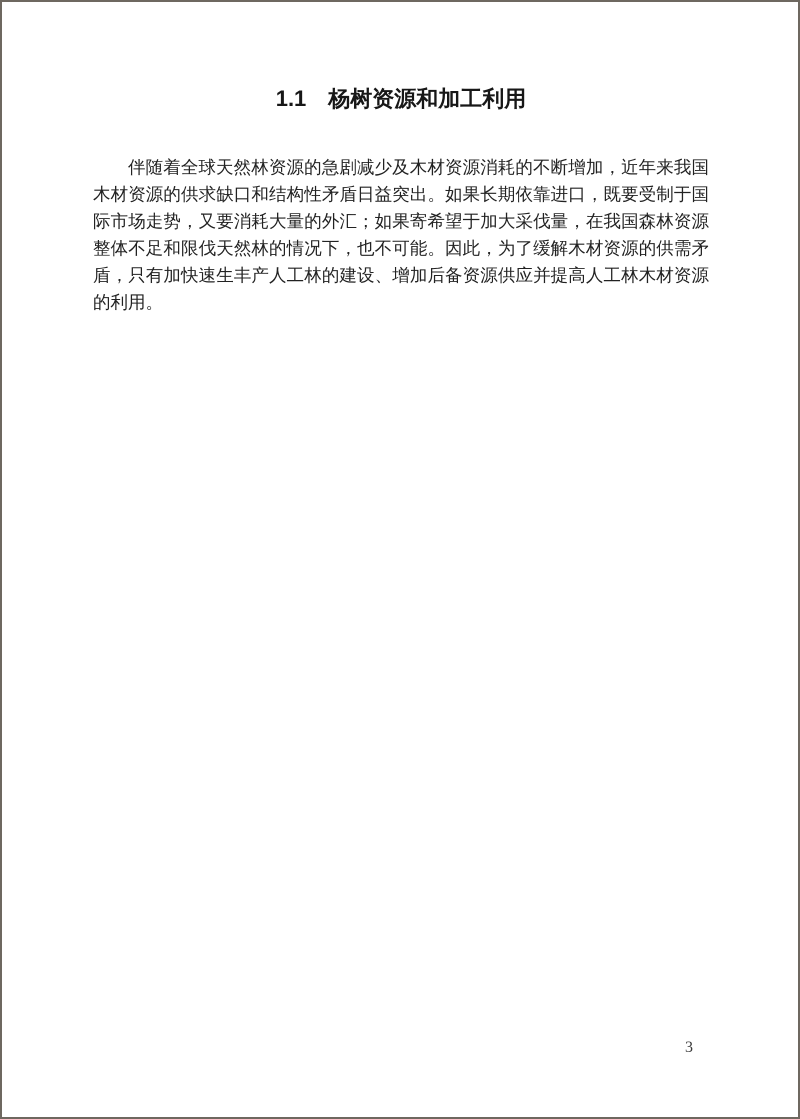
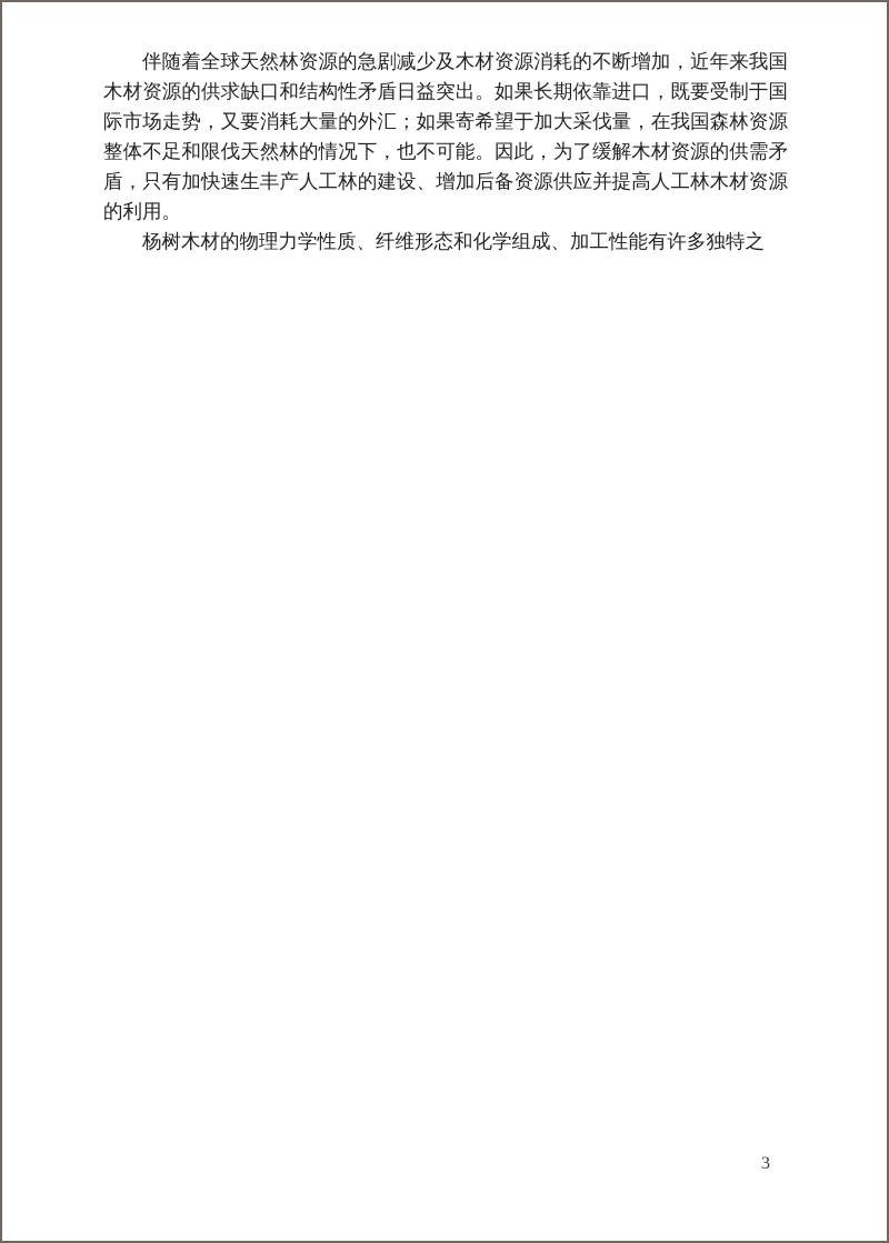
- 1.1 杨树资源和加工利用
  伴随着全球天然林资源的急剧减少及木材资源消耗的不断增加，近年来我国木材资源的供求缺口和结构性矛盾日益突出。如果长期依靠进口，既要受制于国际市场走势，又要消耗大量的外汇；如果寄希望于加大采伐量，在我国森林资源整体不足和限伐天然林的情况下，也不可能。因此，为了缓解木材资源的供需矛盾，只有加快速生丰产人工林的建设、增加后备资源供应并提高人工林木材资源的利用。
+ 杨树木材的物理力学性质、纤维形态和化学组成、加工性能有许多独特之
  3
